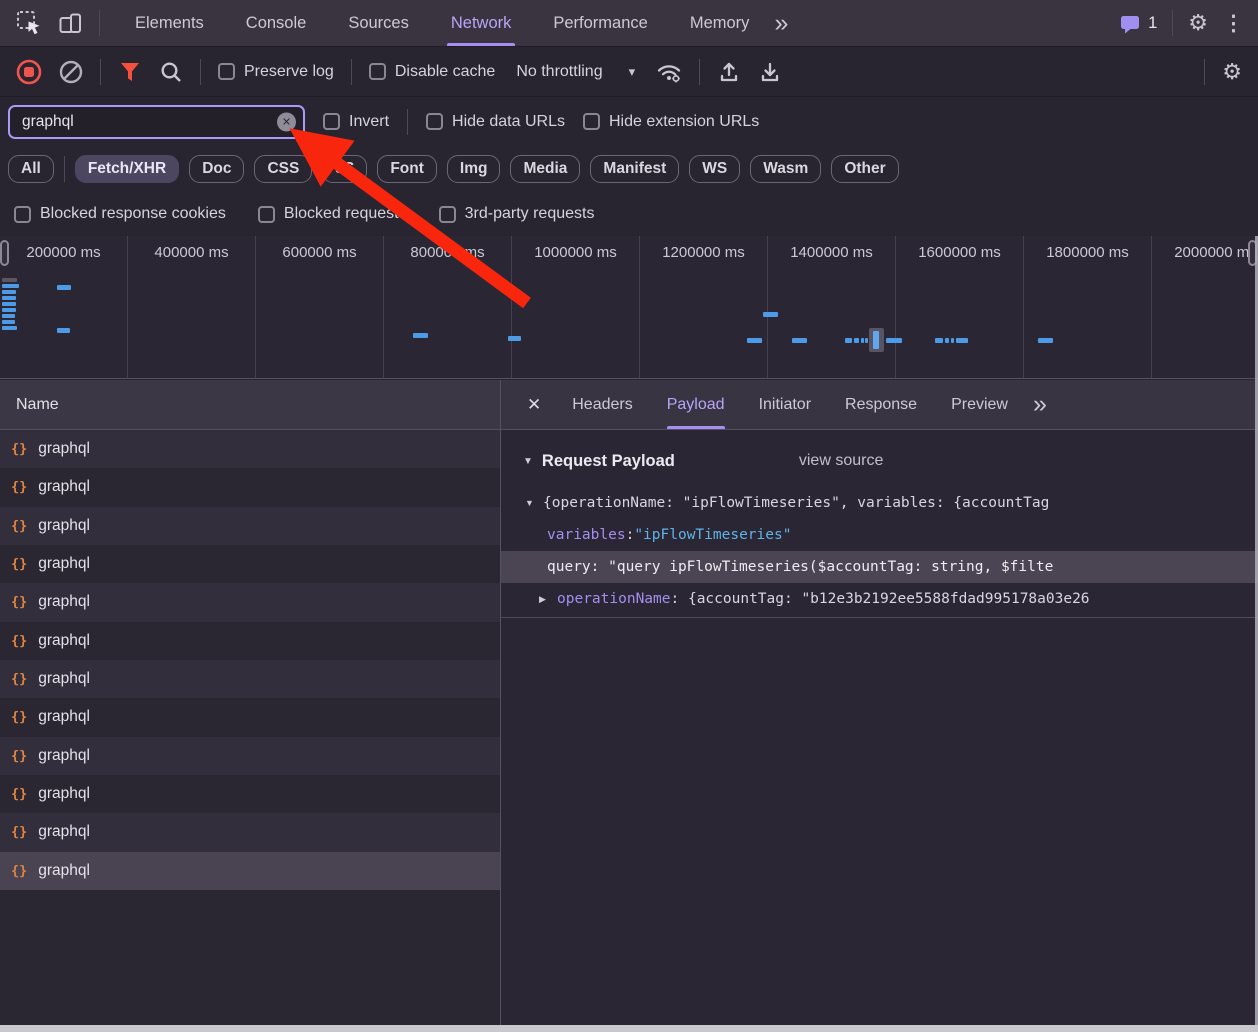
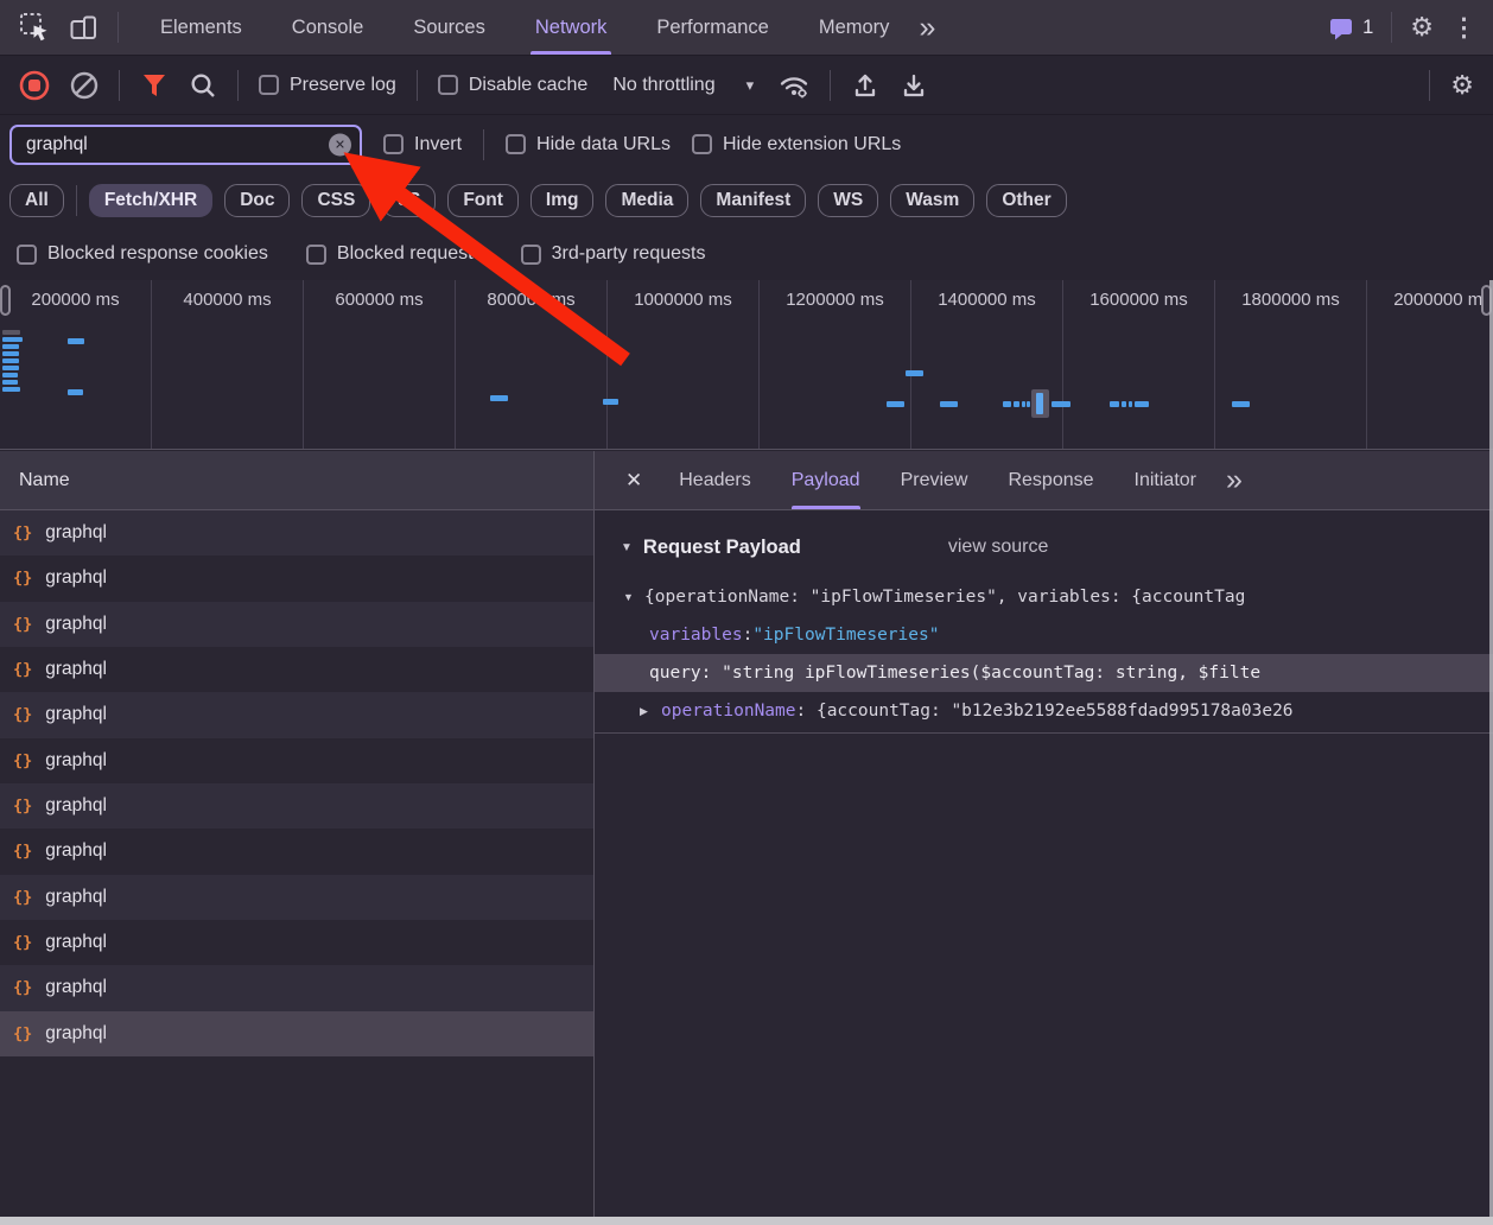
  Elements
  Console
  Sources
  Network
  Performance
  Memory
  »
  1
  ⚙
  ⋮
  Preserve log
  Disable cache
  No throttling
  ▾
  ⚙
  graphql
  ✕
  Invert
  Hide data URLs
  Hide extension URLs
  All
  Fetch/XHR
  Doc
  CSS
  Font
  Img
  Media
  Manifest
  WS
  Wasm
  Other
  Blocked response cookies
  Blocked reques
  3rd-party requests
  200000 ms
  400000 ms
  600000 ms
  8000 ms
  1000000 ms
  1200000 ms
  1400000 ms
  1600000 ms
  1800000 ms
  2000000 m
  Name
  {}
  graphql
  {}
  graphql
  {}
  graphql
  {}
  graphql
  {}
  graphql
  {}
  graphql
  {}
  graphql
  {}
  graphql
  {}
  graphql
  {}
  graphql
  {}
  graphql
  {}
  graphql
  ✕
  Headers
  Payload
- Initiator
+ Preview
  Response
- Preview
+ Initiator
  »
  ▼
  Request Payload
  view source
  ▼
  {operationName: "ipFlowTimeseries", variables: {accountTag
  variables
  :
  "ipFlowTimeseries"
  query
- : "query ipFlowTimeseries($accountTag: string, $filte
+ : "string ipFlowTimeseries($accountTag: string, $filte
  ▶
  operationName
  : {accountTag: "b12e3b2192ee5588fdad995178a03e26
